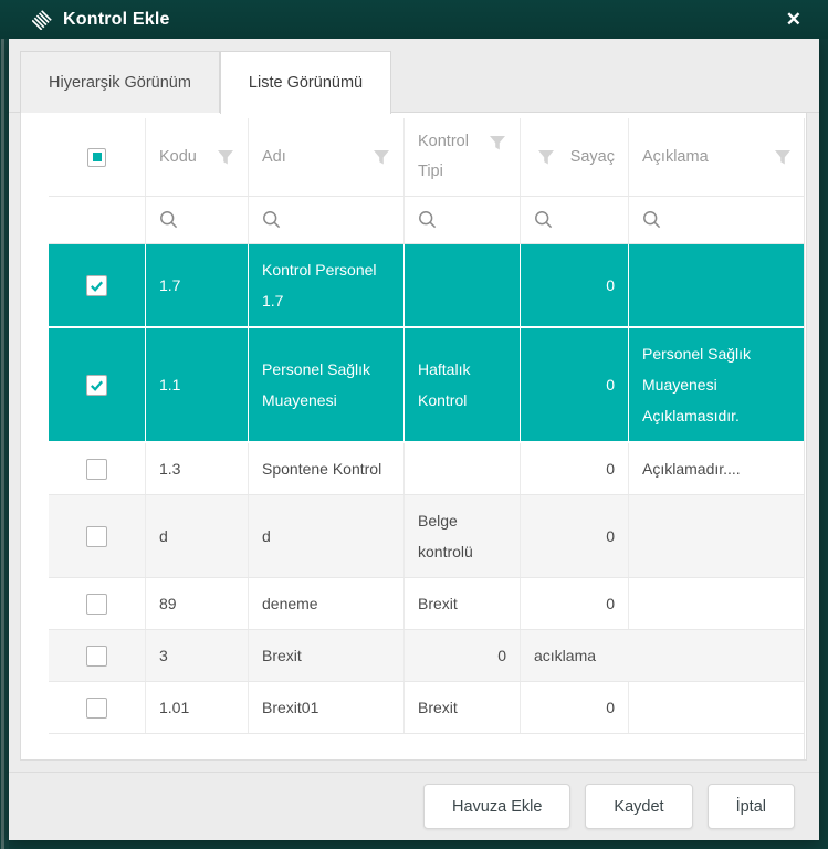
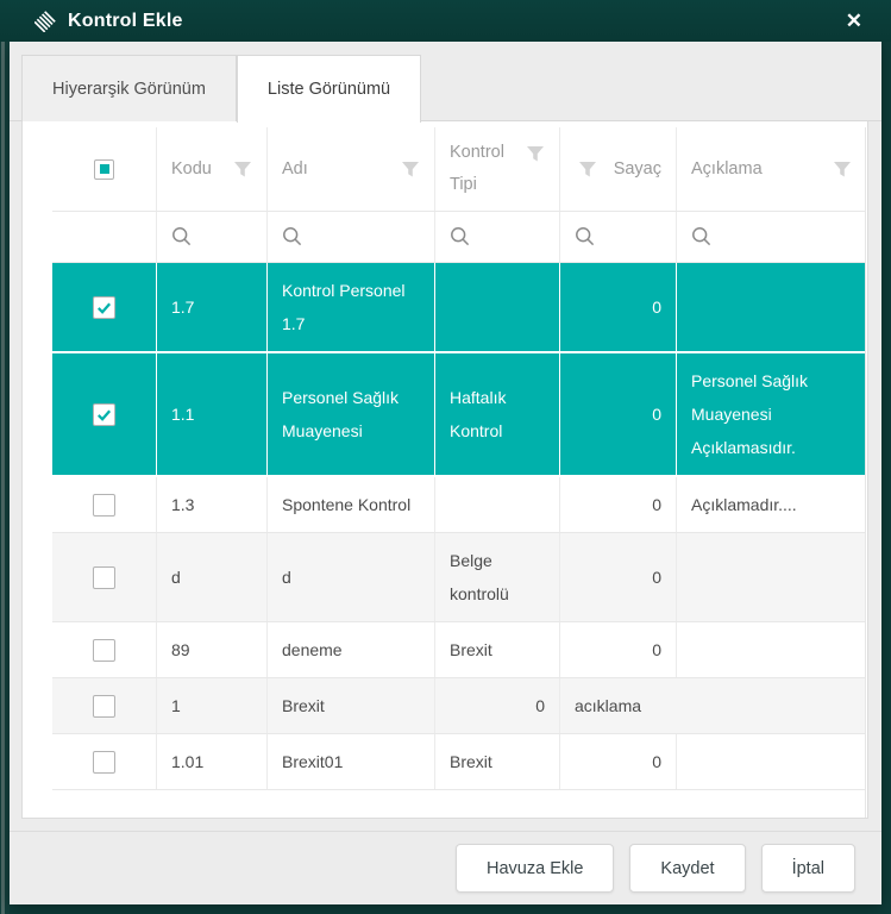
  Kontrol Ekle
  ✕
  Hiyerarşik Görünüm
  Liste Görünümü
  Kodu
  Adı
  Kontrol Tipi
  Sayaç
  Açıklama
  1.7
  Kontrol Personel 1.7
  0
  1.1
  Personel Sağlık Muayenesi
  Haftalık Kontrol
  0
  Personel Sağlık Muayenesi Açıklamasıdır.
  1.3
  Spontene Kontrol
  0
  Açıklamadır....
  d
  d
  Belge kontrolü
  0
  89
  deneme
  Brexit
  0
- 3
+ 1
  Brexit
  0
  acıklama
  1.01
  Brexit01
  Brexit
  0
  Havuza Ekle
  Kaydet
  İptal
